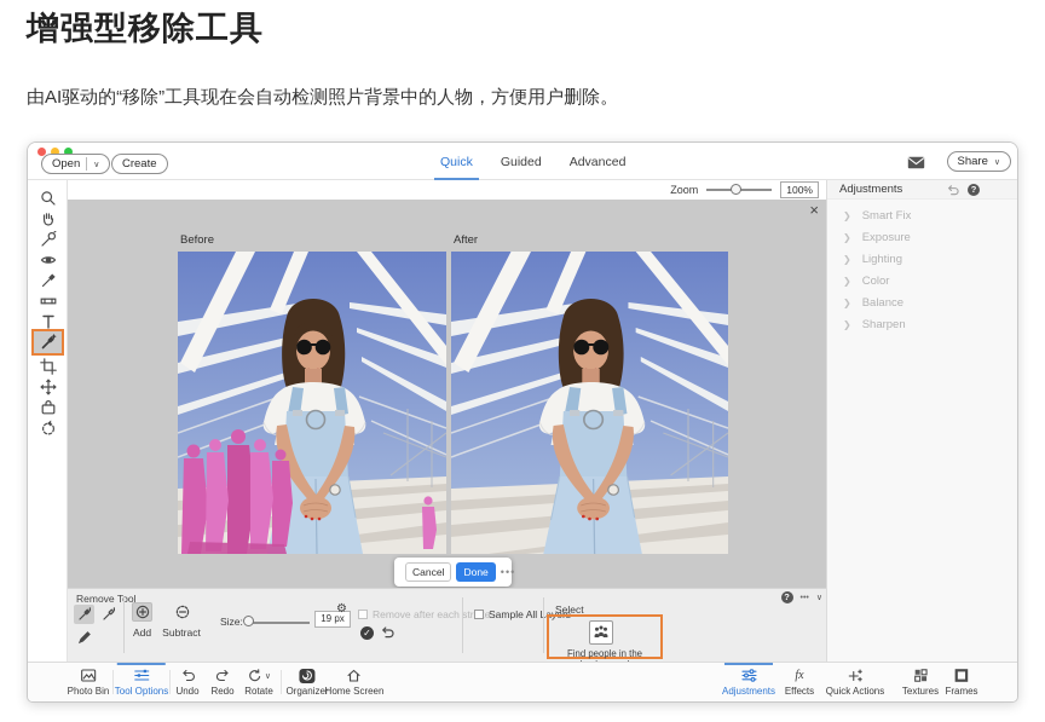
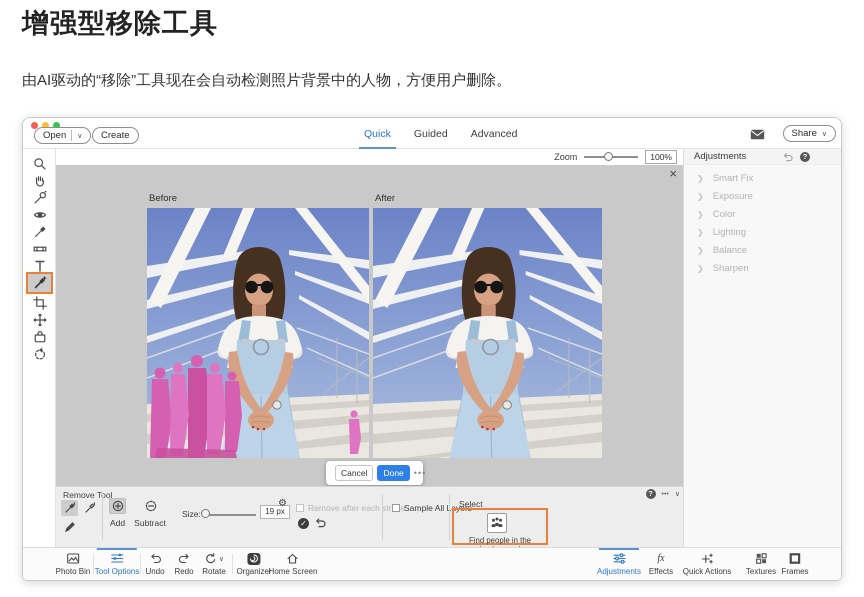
  增强型移除工具
  由AI驱动的“移除”工具现在会自动检测照片背景中的人物，方便用户删除。
  Open
  Create
  Quick
  Guided
  Advanced
  Share
  Zoom
  100%
  ×
  Before
  After
  Cancel
  Done
  •••
  Remove Tool
  Add
  Subtract
  Size:
  19 px
  ⚙
  Remove after each stre
  ✓
  Sample Allayers
  Select
  ?
  Adjustments
  ?
  ❯
  Smart Fix
  ❯
  Exposure
  ❯
- Lighting
+ Color
  ❯
- Color
+ Lighting
  ❯
  Balance
  ❯
  Sharpen
  Photo Bin
  Tool Options
  Undo
  Redo
  Rotate
  Organizer
  Home Screen
  Adjustments
  fx
  Effects
  Quick Actions
  Textures
  Frames
